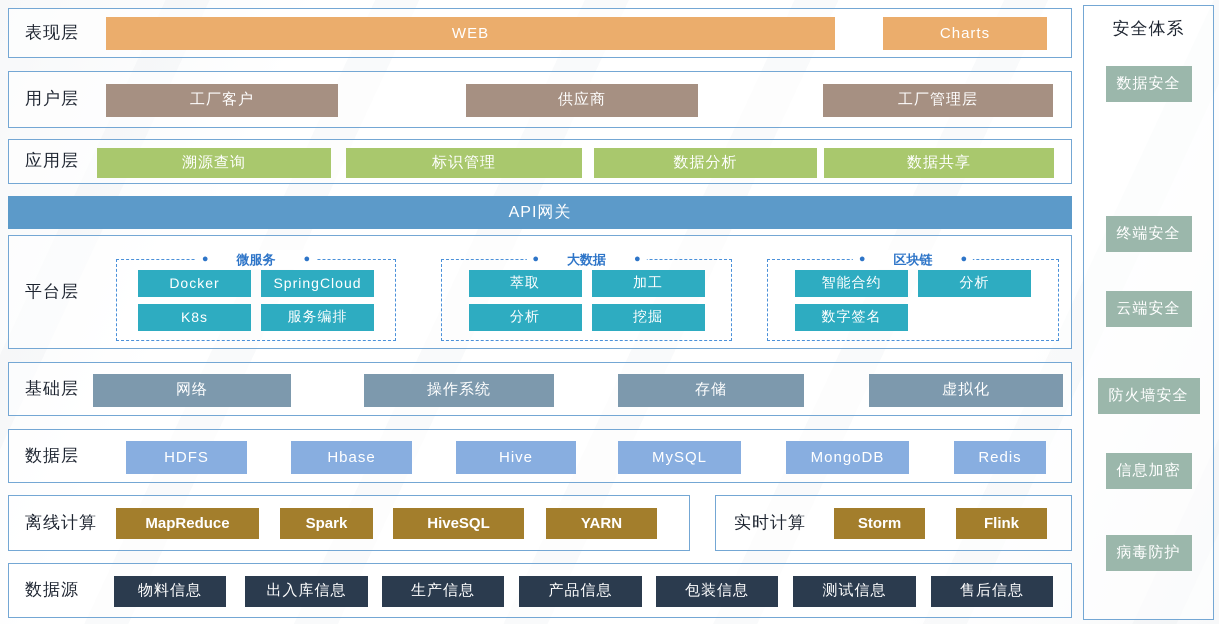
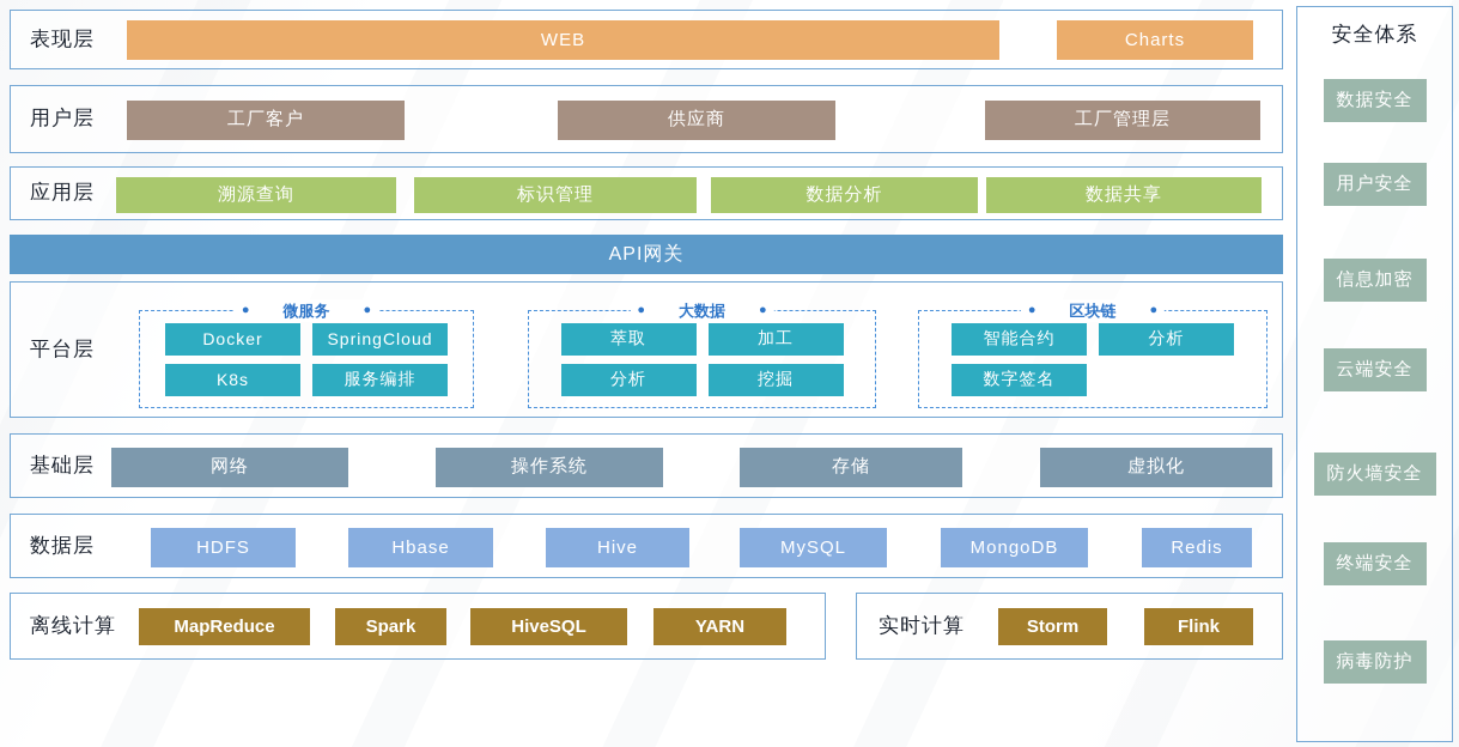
  表现层
  WEB
  Charts
  用户层
  工厂客户
  供应商
  工厂管理层
  应用层
  溯源查询
  标识管理
  数据分析
  数据共享
  API网关
  平台层
  ●
  微服务
  ●
  Docker
  SpringCloud
  K8s
  服务编排
  ●
  大数据
  ●
  萃取
  加工
  分析
  挖掘
  ●
  区块链
  ●
  智能合约
  分析
  数字签名
  基础层
  网络
  操作系统
  存储
  虚拟化
  数据层
  HDFS
  Hbase
  Hive
  MySQL
  MongoDB
  Redis
  离线计算
  MapReduce
  Spark
  HiveSQL
  YARN
  实时计算
  Storm
  Flink
- 数据源
- 物料信息
- 出入库信息
- 生产信息
- 产品信息
- 包装信息
- 测试信息
- 售后信息
  安全体系
  数据安全
+ 用户安全
- 终端安全
+ 信息加密
  云端安全
  防火墙安全
- 信息加密
+ 终端安全
  病毒防护
